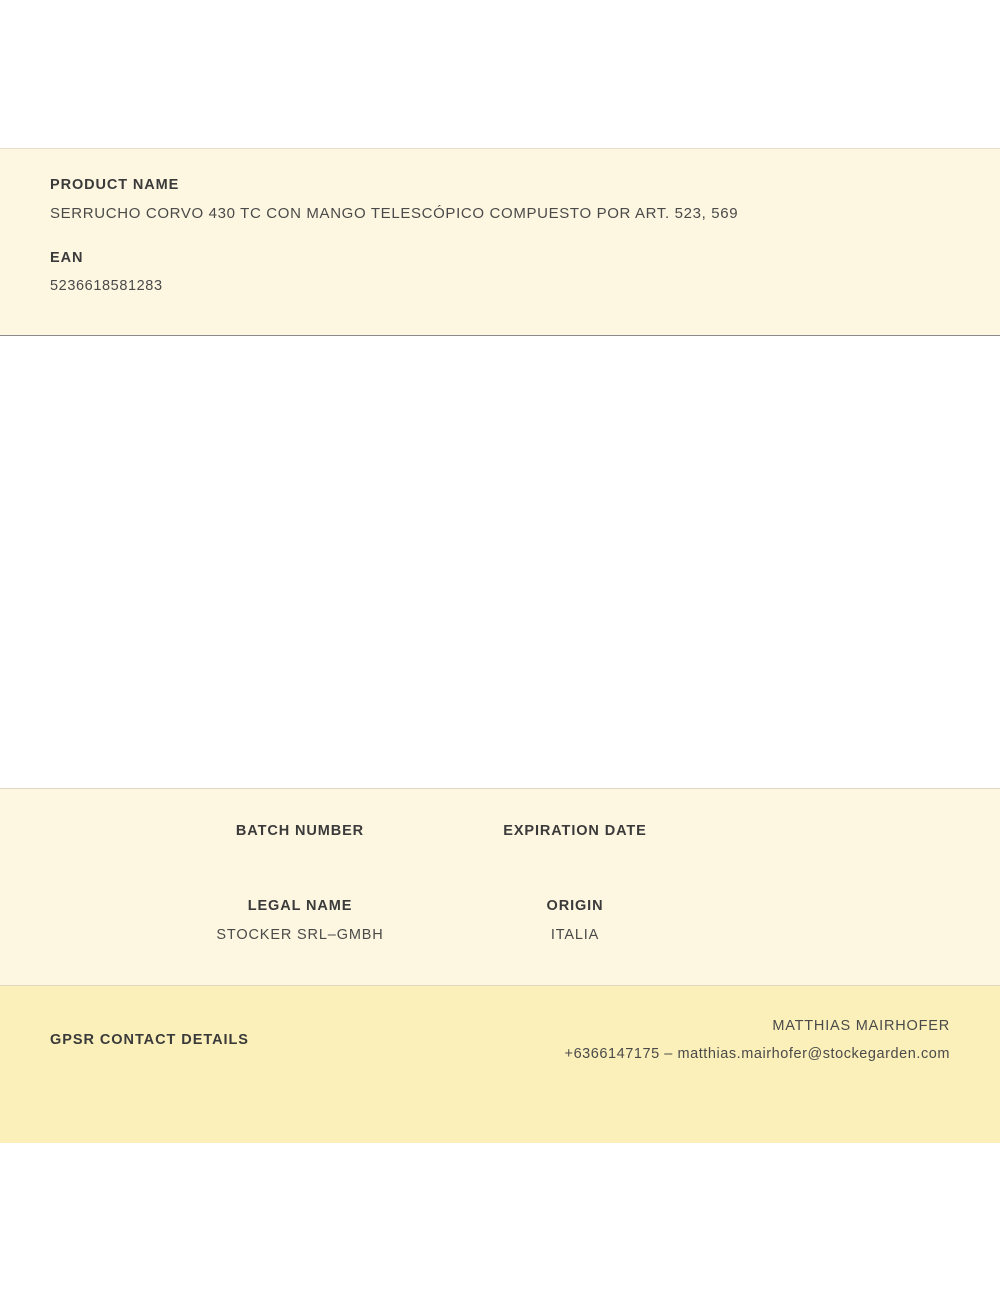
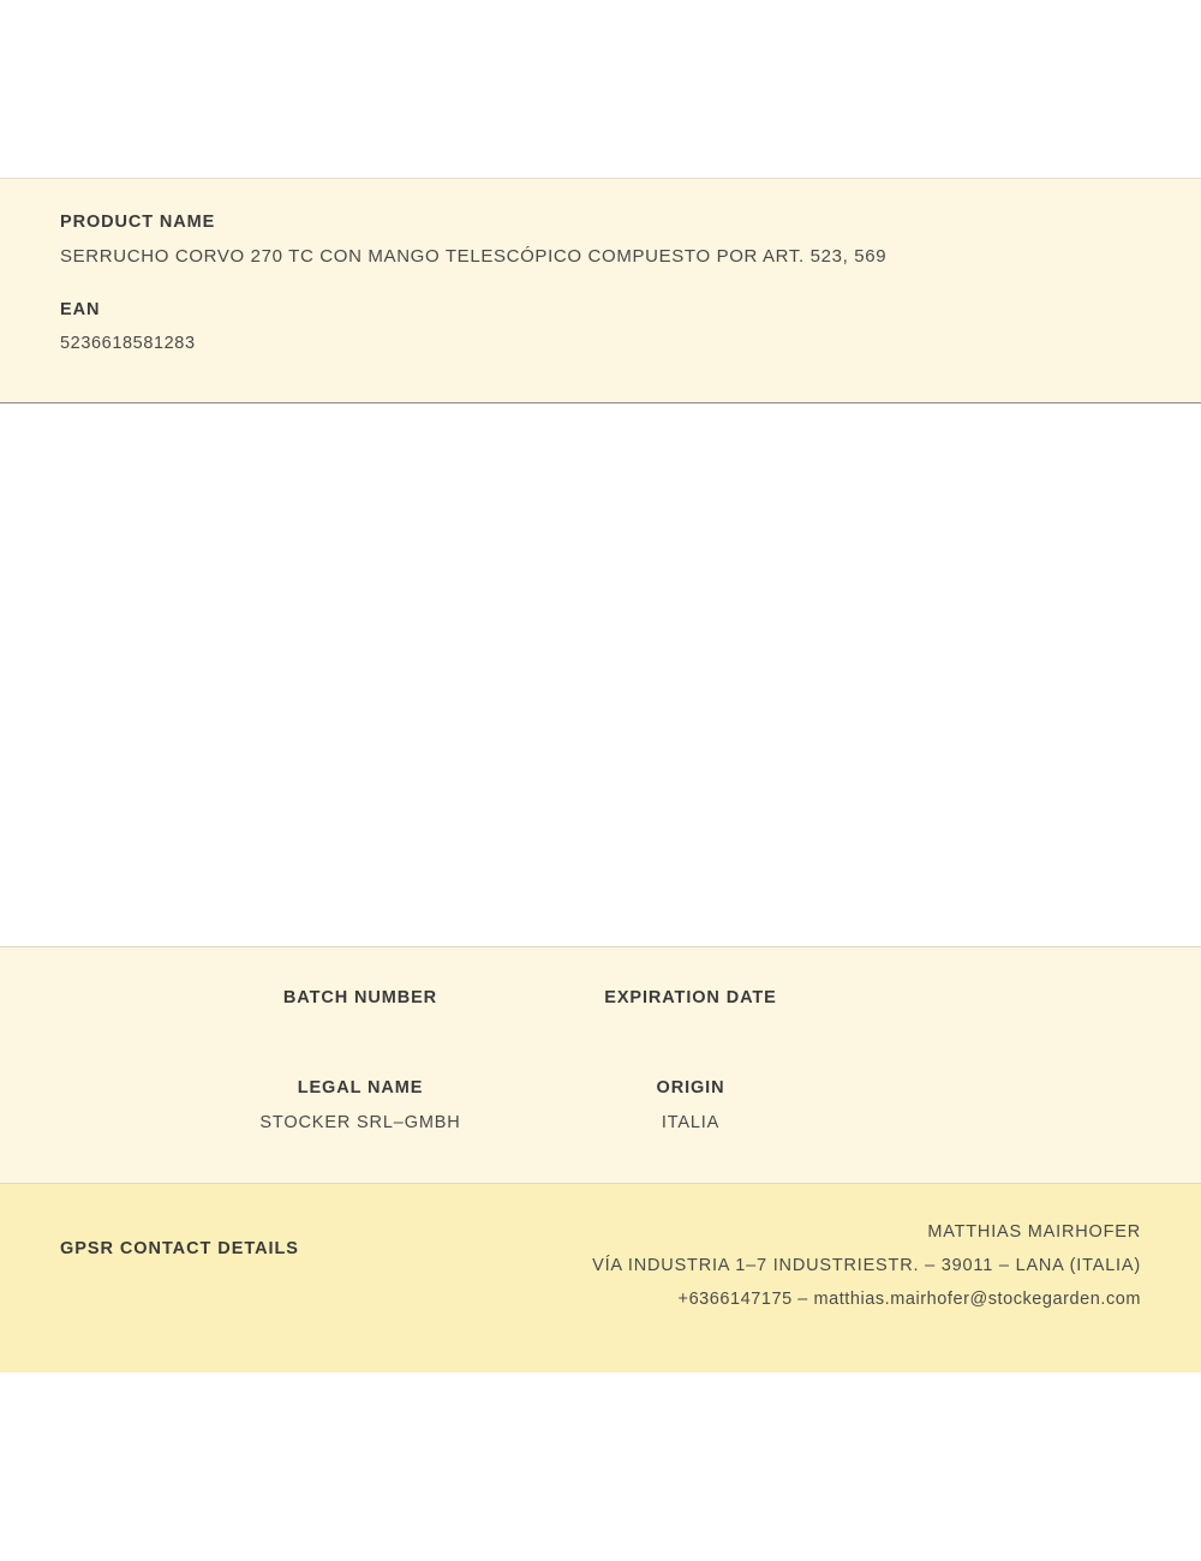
  PRODUCT NAME
- SERRUCHO CORVO 430 TC CON MANGO TELESCÓPICO COMPUESTO POR ART. 523, 569
+ SERRUCHO CORVO 270 TC CON MANGO TELESCÓPICO COMPUESTO POR ART. 523, 569
  EAN
  5236618581283
  BATCH NUMBER
  EXPIRATION DATE
  LEGAL NAME
  STOCKER SRL–GMBH
  ORIGIN
  ITALIA
  GPSR CONTACT DETAILS
  MATTHIAS MAIRHOFER
+ VÍA INDUSTRIA 1–7 INDUSTRIESTR. – 39011 – LANA (ITALIA)
  +6366147175 – matthias.mairhofer@stockegarden.com
